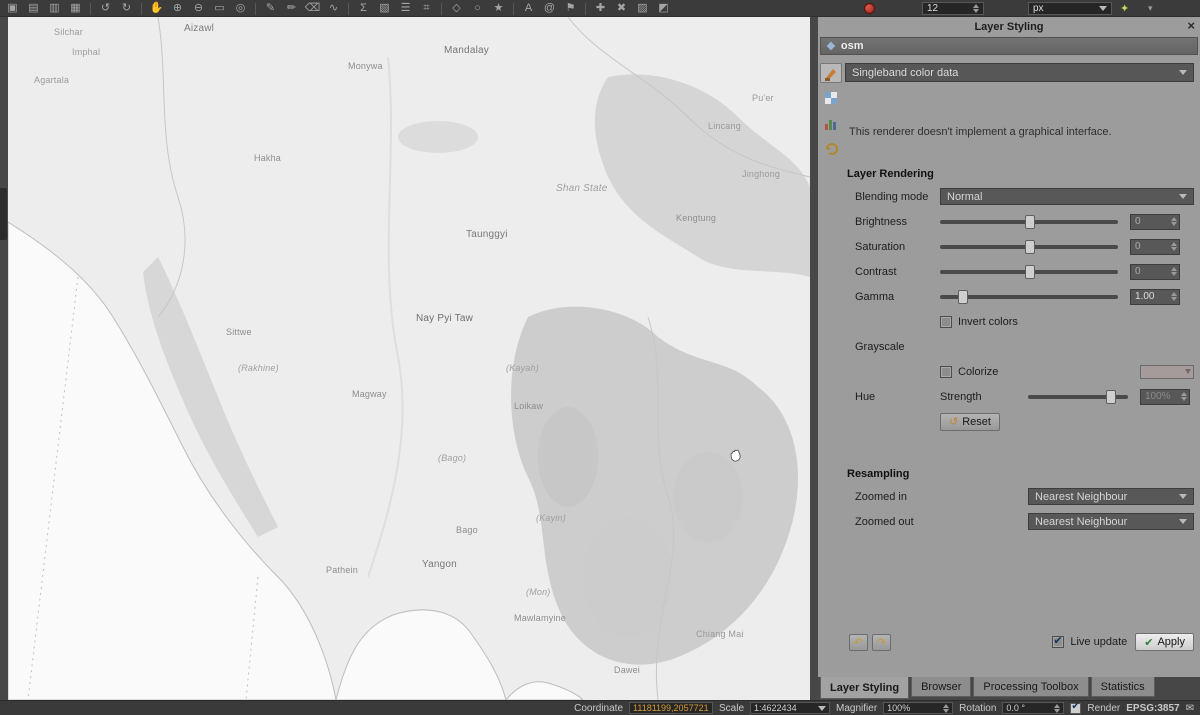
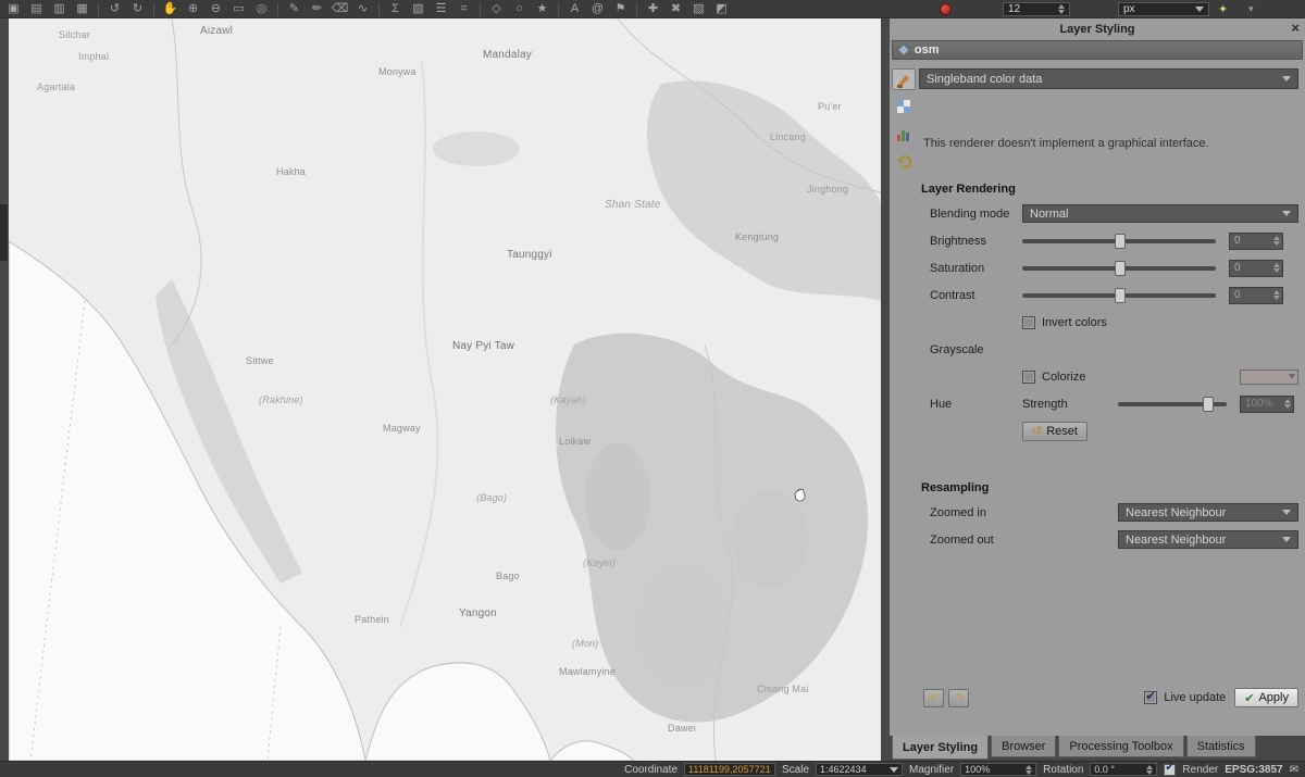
  ▣
  ▤
  ▥
  ▦
  ↺
  ↻
  ✋
  ⊕
  ⊖
  ▭
  ◎
  ✎
  ✏
  ⌫
  ∿
  Σ
  ▧
  ☰
  ⌗
  ◇
  ○
  ★
  A
  @
  ⚑
  ✚
  ✖
  ▨
  ◩
  12
  px
  ✦
  ▾
  Silchar
  Aizawl
  Imphal
  Agartala
  Mandalay
  Monywa
  Pu'er
  Lincang
  Jinghong
  Hakha
  Shan State
  Kengtung
  Taunggyi
  Sittwe
  Nay Pyi Taw
  (Rakhine)
  (Kayah)
  Magway
  Loikaw
  (Bago)
  Bago
  (Kayin)
  Yangon
  Pathein
  (Mon)
  Mawlamyine
  Chiang Mai
  Dawei
  Layer Styling
  ×
  ❖
  osm
  Singleband color data
  This renderer doesn't implement a graphical interface.
  Layer Rendering
  Blending mode
  Normal
  Brightness
  0
  Saturation
  0
  Contrast
  0
- Gamma
- 1.00
  Invert colors
  Grayscale
  Colorize
  Hue
  Strength
  100%
  ↺
  Reset
  Resampling
  Zoomed in
  Nearest Neighbour
  Zoomed out
  Nearest Neighbour
  ↶
  ↷
  ✔
  Live update
  ✔
  Apply
  Layer Styling
  Browser
  Processing Toolbox
  Statistics
  Coordinate
  11181199,2057721
  Scale
  1:4622434
  Magnifier
  100%
  Rotation
  0.0 °
  ✔
  Render
  EPSG:3857
  ✉
